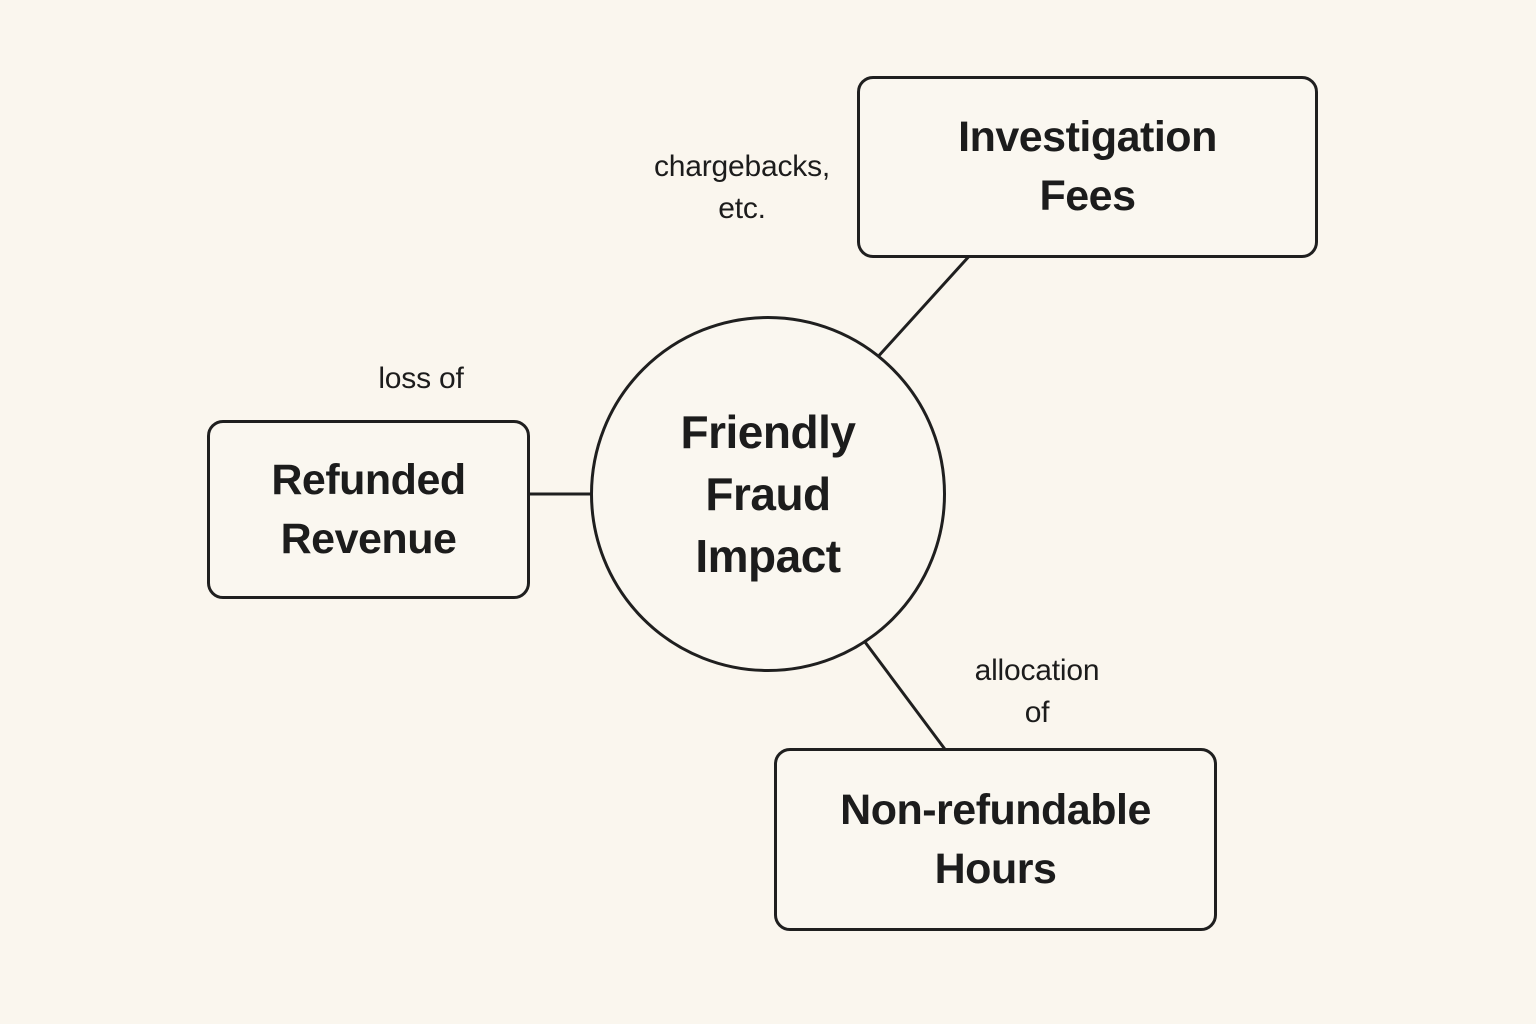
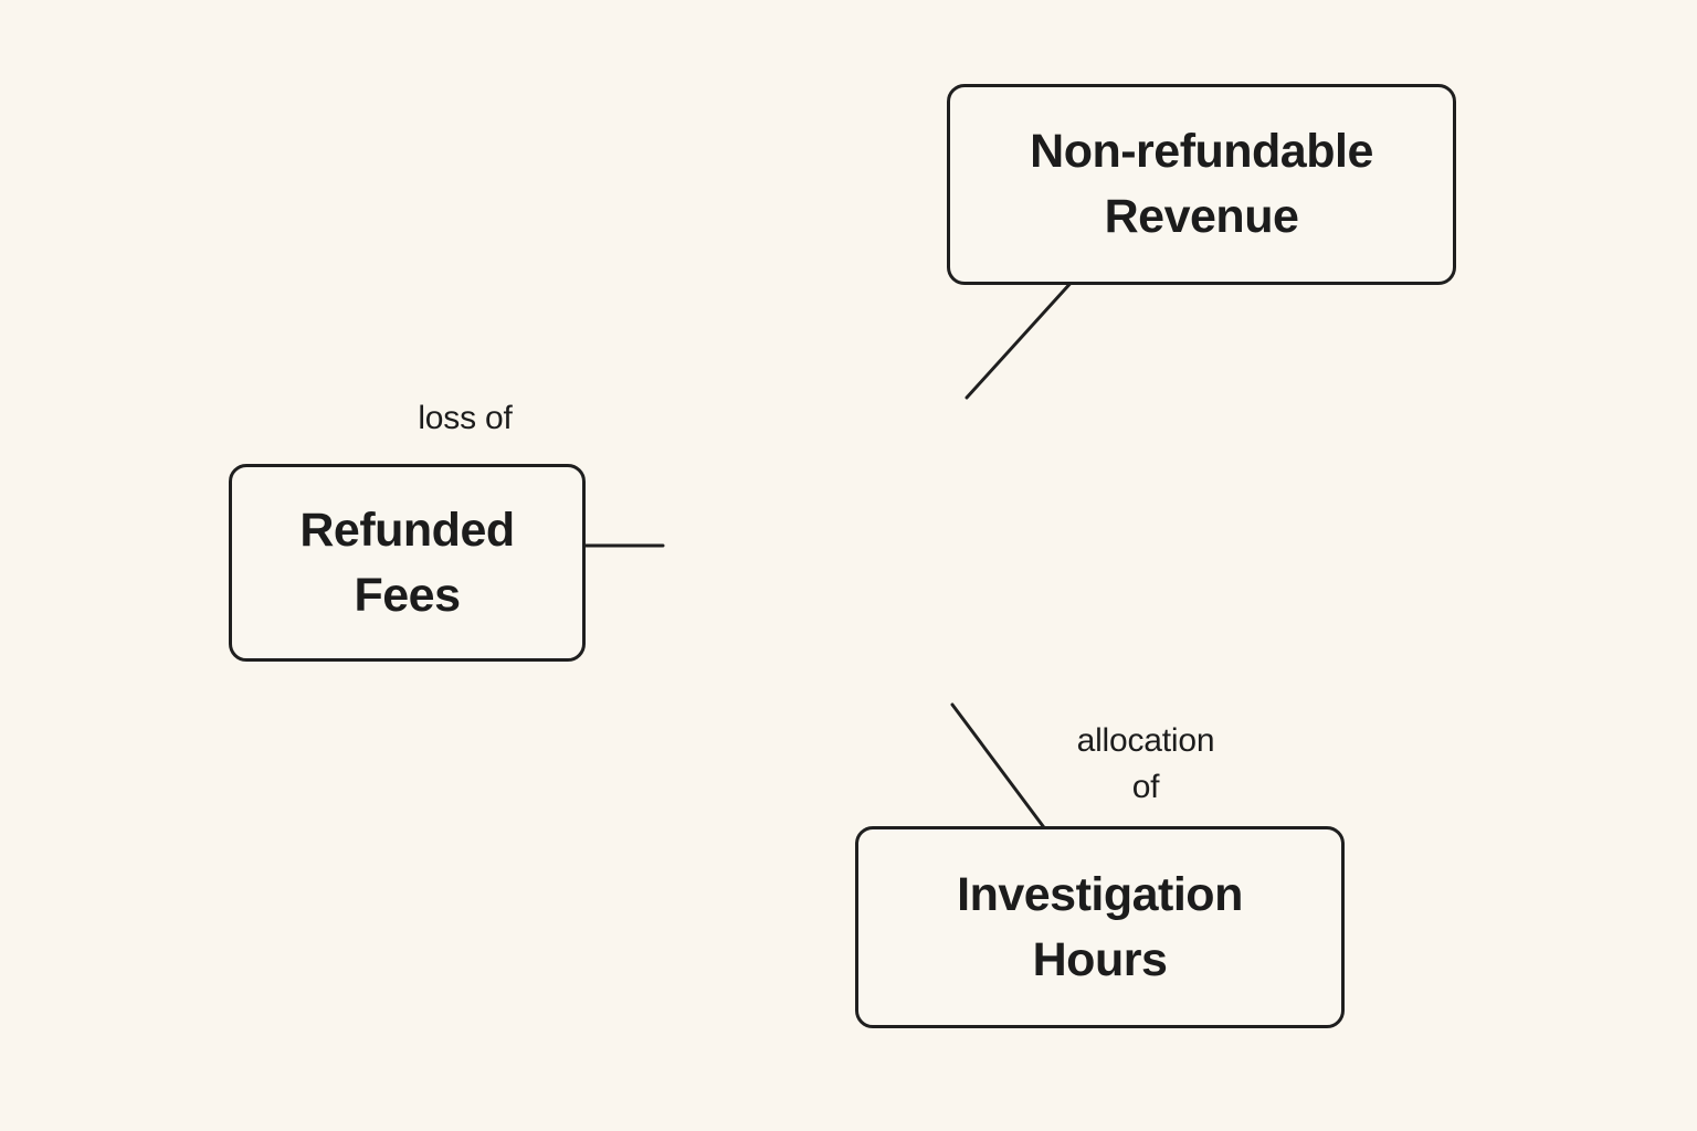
- Investigation
+ Non-refundable
- Fees
+ Revenue
  Refunded
- Revenue
+ Fees
- Non-refundable
+ Investigation
  Hours
- Friendly
- Fraud
- Impact
- chargebacks,
- etc.
  loss of
  allocation
  of
